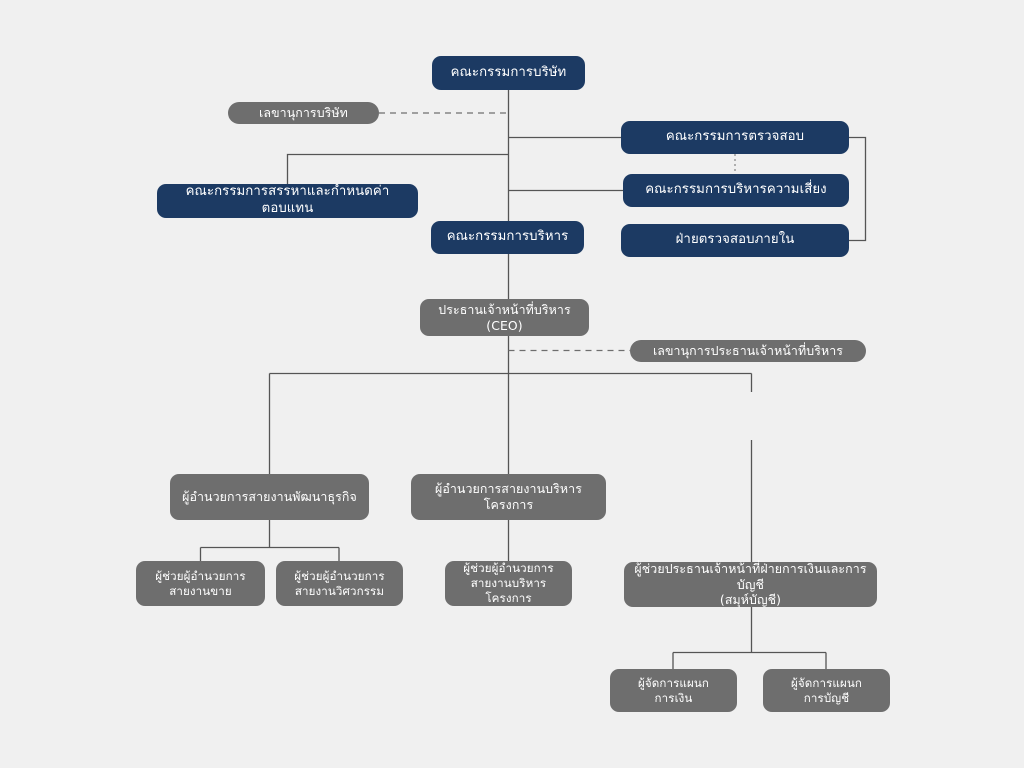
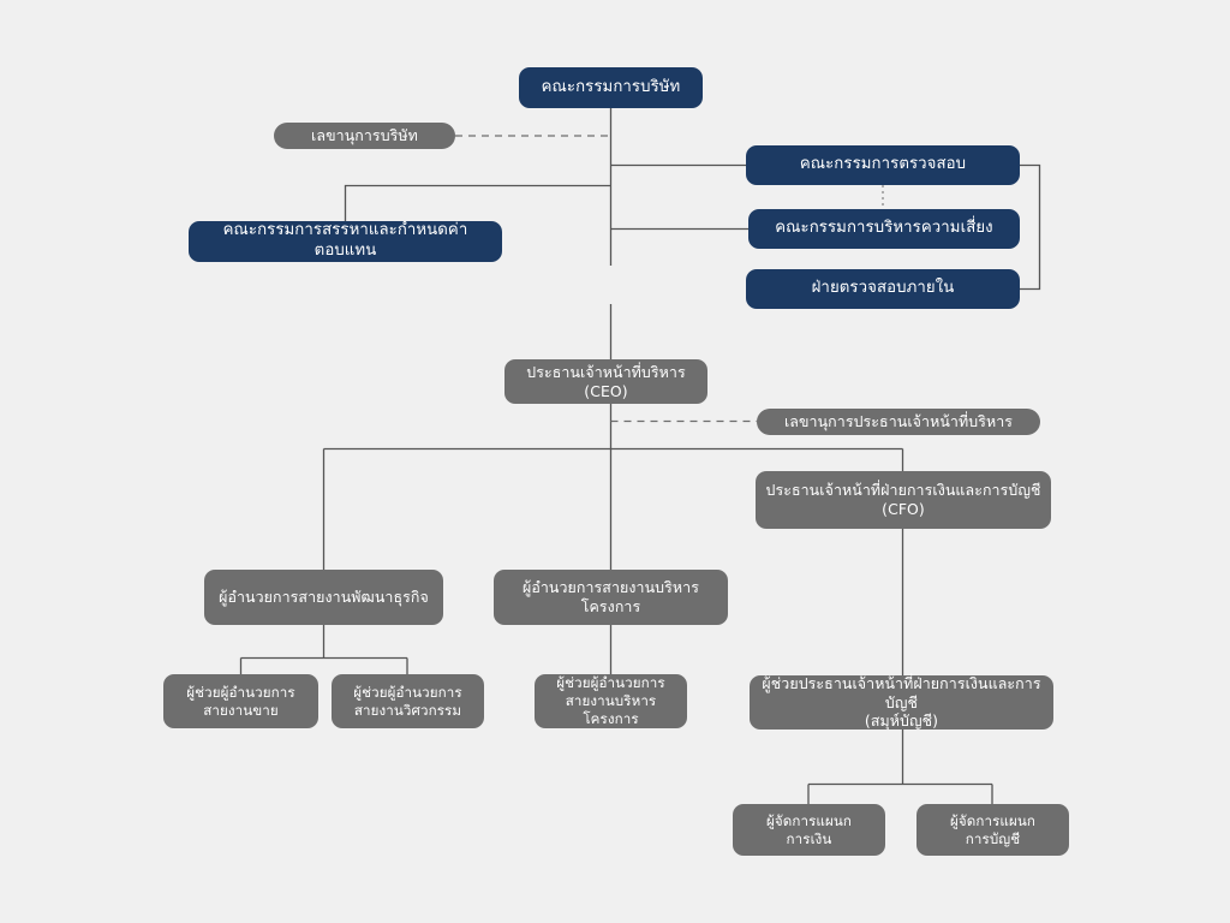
  คณะกรรมการบริษัท
  เลขานุการบริษัท
  คณะกรรมการตรวจสอบ
  คณะกรรมการบริหารความเสี่ยง
  ฝ่ายตรวจสอบภายใน
  คณะกรรมการสรรหาและกำหนดค่าตอบแทน
- คณะกรรมการบริหาร
  ประธานเจ้าหน้าที่บริหาร
  (CEO)
  เลขานุการประธานเจ้าหน้าที่บริหาร
+ ประธานเจ้าหน้าที่ฝ่ายการเงินและการบัญชี
+ (CFO)
  ผู้อำนวยการสายงานพัฒนาธุรกิจ
  ผู้อำนวยการสายงานบริหารโครงการ
  ผู้ช่วยผู้อำนวยการ
  สายงานขาย
  ผู้ช่วยผู้อำนวยการ
  สายงานวิศวกรรม
  ผู้ช่วยผู้อำนวยการ
  สายงานบริหารโครงการ
  ผู้ช่วยประธานเจ้าหน้าที่ฝ่ายการเงินและการบัญชี
  (สมุห์บัญชี)
  ผู้จัดการแผนก
  การเงิน
  ผู้จัดการแผนก
  การบัญชี
